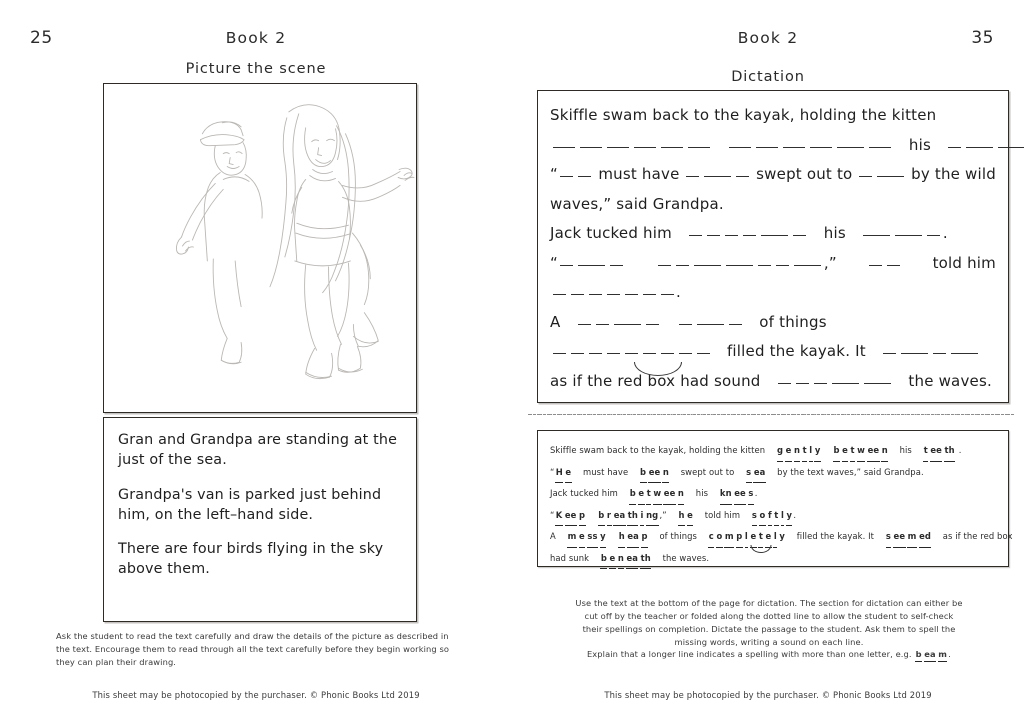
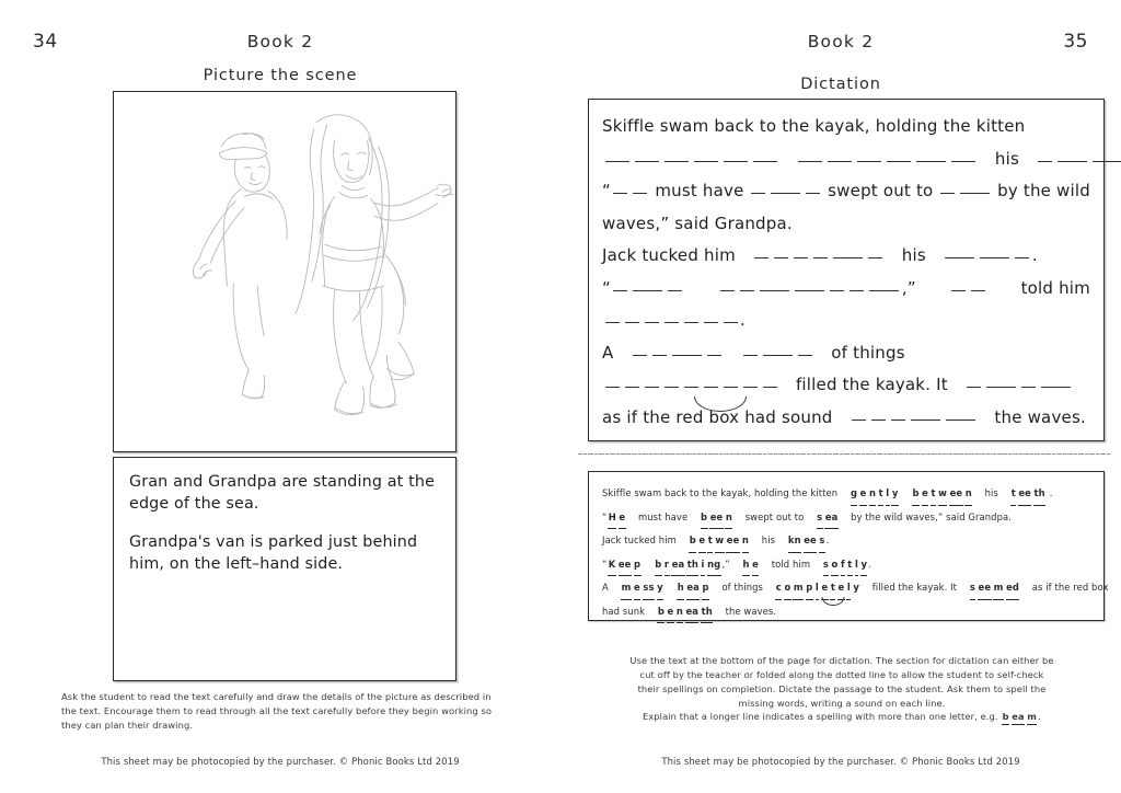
- 25
+ 34
  Book 2
  Picture the scene
- Gran and Grandpa are standing at the just of the sea.
+ Gran and Grandpa are standing at the edge of the sea.
  Grandpa's van is parked just behind him, on the left–hand side.
- There are four birds flying in the sky above them.
  Ask the student to read the text carefully and draw the details of the picture as described in the text. Encourage them to read through all the text carefully before they begin working so they can plan their drawing.
  This sheet may be photocopied by the purchaser. © Phonic Books Ltd 2019
  35
  Book 2
  Dictation
  Skiffle swam back to the kayak, holding the kitten
  his
  “
  must have
  swept out to
  by the wild
  waves,” said Grandpa.
  Jack tucked him his .
  “
  ,”
  told him
  .
  A of things
  filled the kayak. It
  as if the red box had sound the waves.
  Skiffle swam back to the kayak, holding the kitten g e n t l y b e t w ee n his t ee th .
- “ H e must have b ee n swept out to s ea by the text waves,” said Grandpa.
+ “ H e must have b ee n swept out to s ea by the wild waves,” said Grandpa.
  Jack tucked him b e t w ee n his kn ee s .
  “ K ee p b r ea th i ng ,” h e told him s o f t l y.
  A m e ss y h ea p of things c o m p l e t e l y filled the kayak. It s ee m ed as if the red box
  had sunk b e n ea th the waves.
  Use the text at the bottom of the page for dictation. The section for dictation can either be cut off by the teacher or folded along the dotted line to allow the student to self-check their spellings on completion. Dictate the passage to the student. Ask them to spell the missing words, writing a sound on each line.
  Explain that a longer line indicates a spelling with more than one letter, e.g. b ea m .
  This sheet may be photocopied by the purchaser. © Phonic Books Ltd 2019
